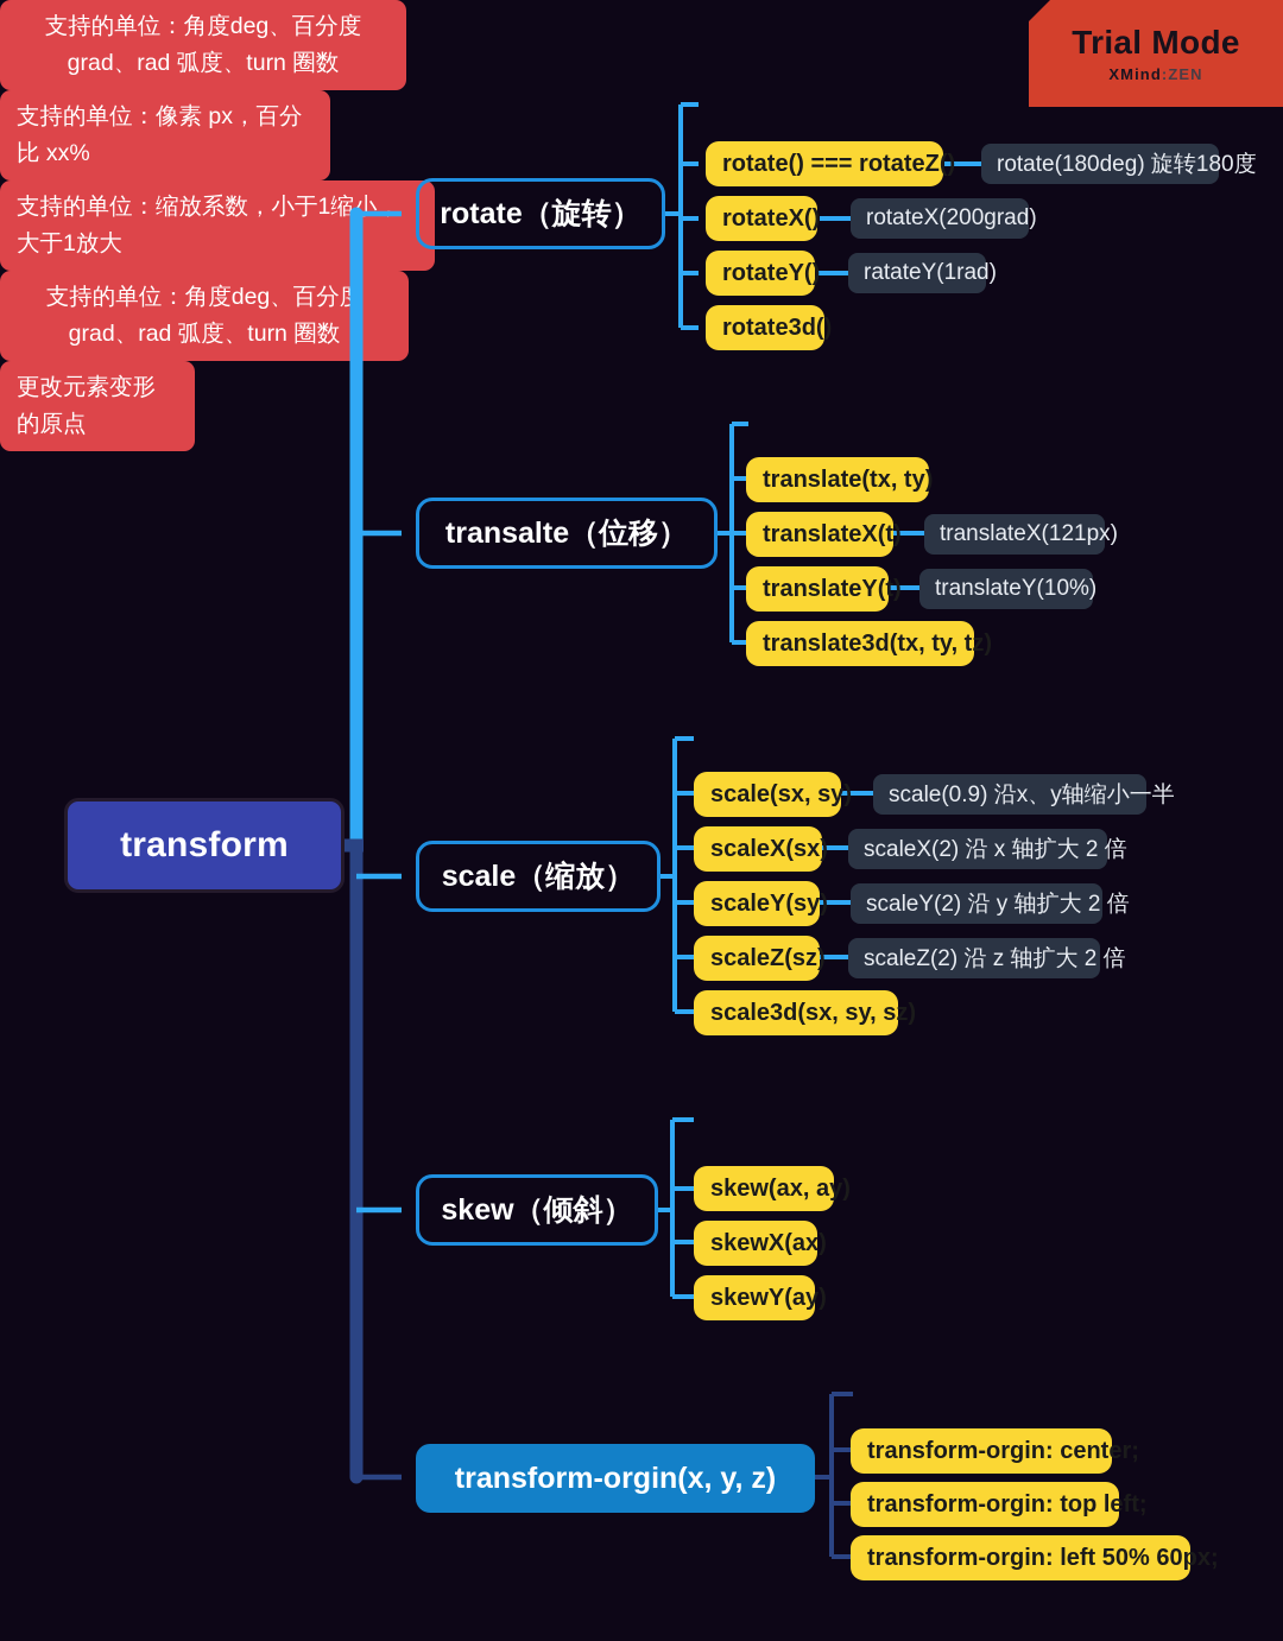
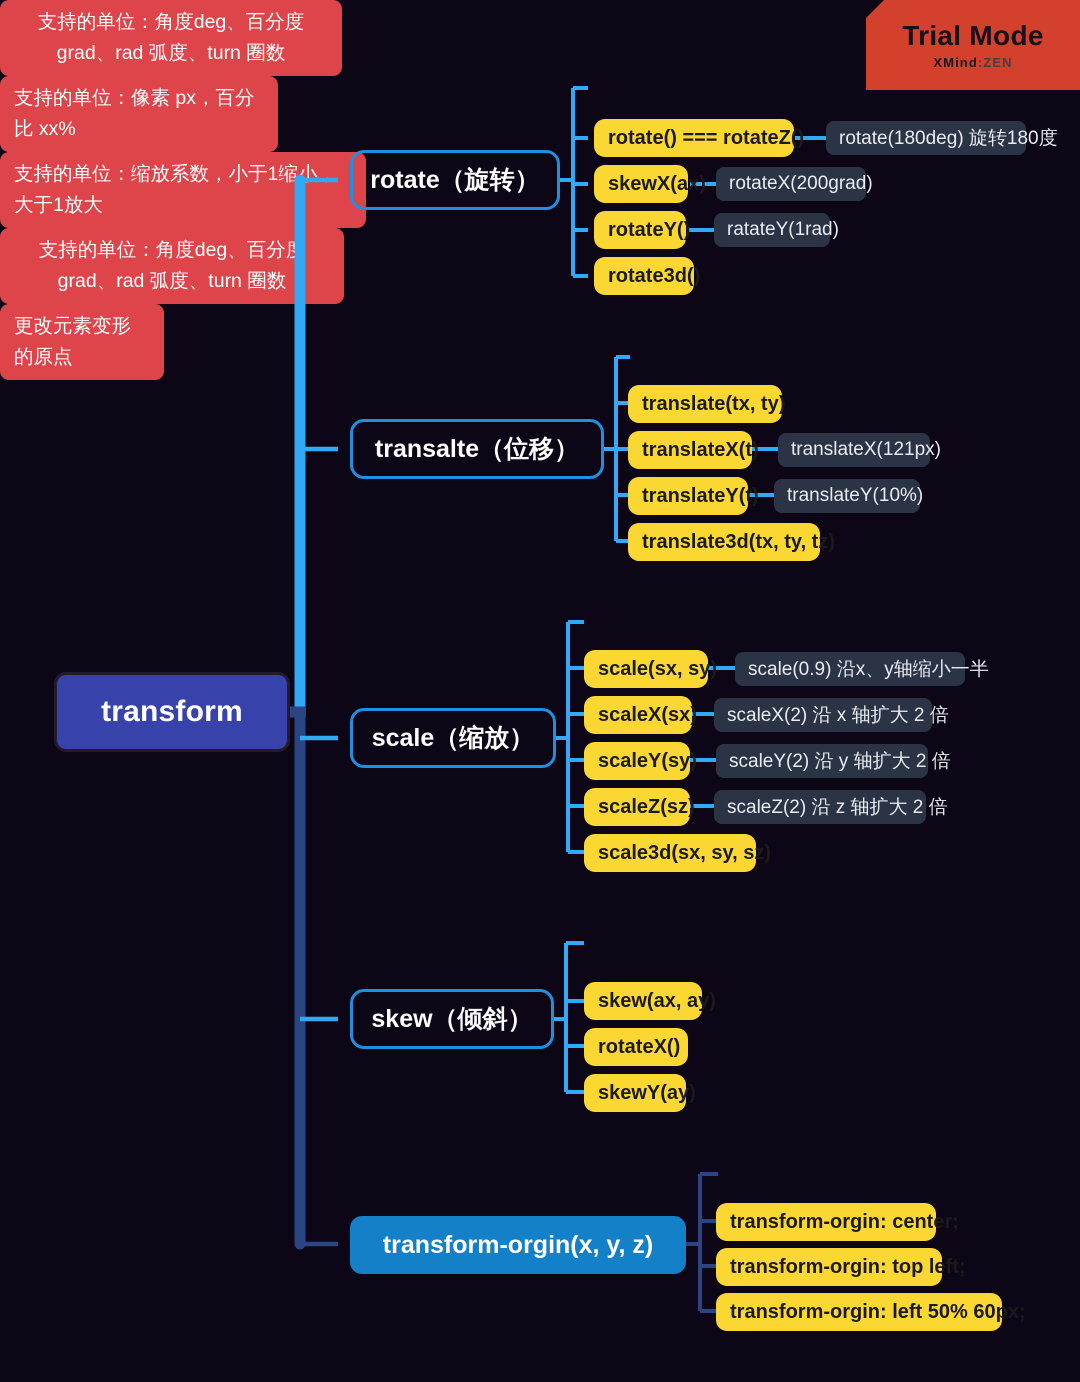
  Trial Mode
  XMind:ZEN
  transform
  rotate（旋转）
  支持的单位：角度deg、百分度 grad、rad 弧度、turn 圈数
  rotate() === rotateZ()
  rotate(180deg) 旋转180度
- rotateX()
+ skewX(ax)
  rotateX(200grad)
  rotateY()
  ratateY(1rad)
  rotate3d()
  transalte（位移）
  支持的单位：像素 px，百分比 xx%
  translate(tx, ty)
  translateX(t)
  translateX(121px)
  translateY(t)
  translateY(10%)
  translate3d(tx, ty, tz)
  scale（缩放）
  支持的单位：缩放系数，小于1缩小，大于1放大
  scale(sx, sy)
  scale(0.9) 沿x、y轴缩小一半
  scaleX(sx)
  scaleX(2) 沿 x 轴扩大 2 倍
  scaleY(sy)
  scaleY(2) 沿 y 轴扩大 2 倍
  scaleZ(sz)
  scaleZ(2) 沿 z 轴扩大 2 倍
  scale3d(sx, sy, sz)
  skew（倾斜）
  支持的单位：角度deg、百分 grad、rad 弧度、turn 圈数
  skew(ax, ay)
- skewX(ax)
+ rotateX()
  skewY(ay)
  transform-orgin(x, y, z)
  更改元素变形的原点
  transform-orgin: center;
  transform-orgin: top left;
  transform-orgin: left 50% 60px;
